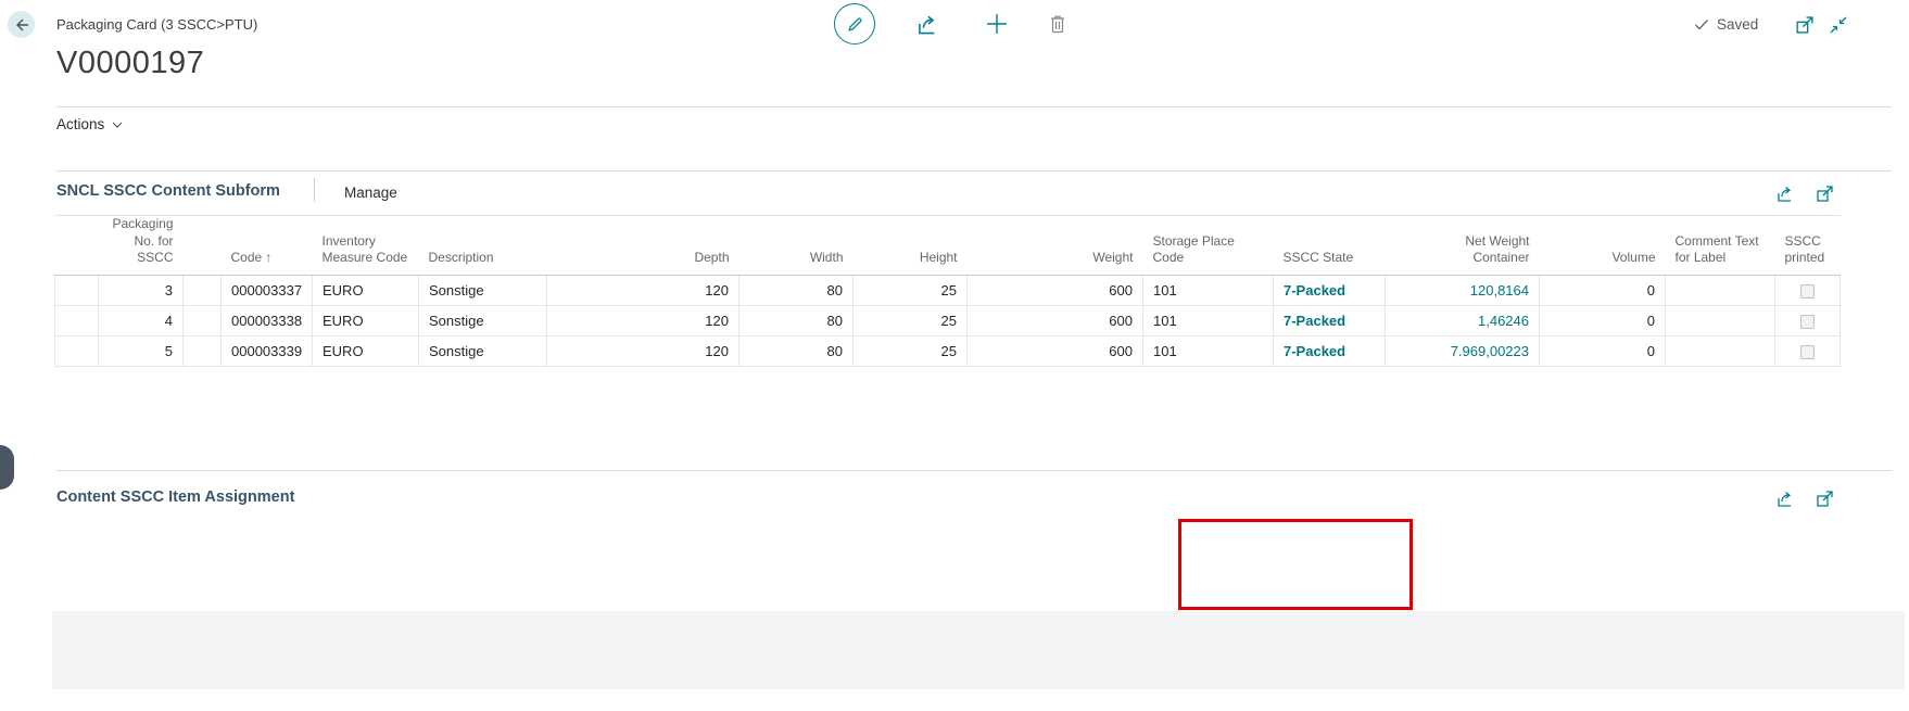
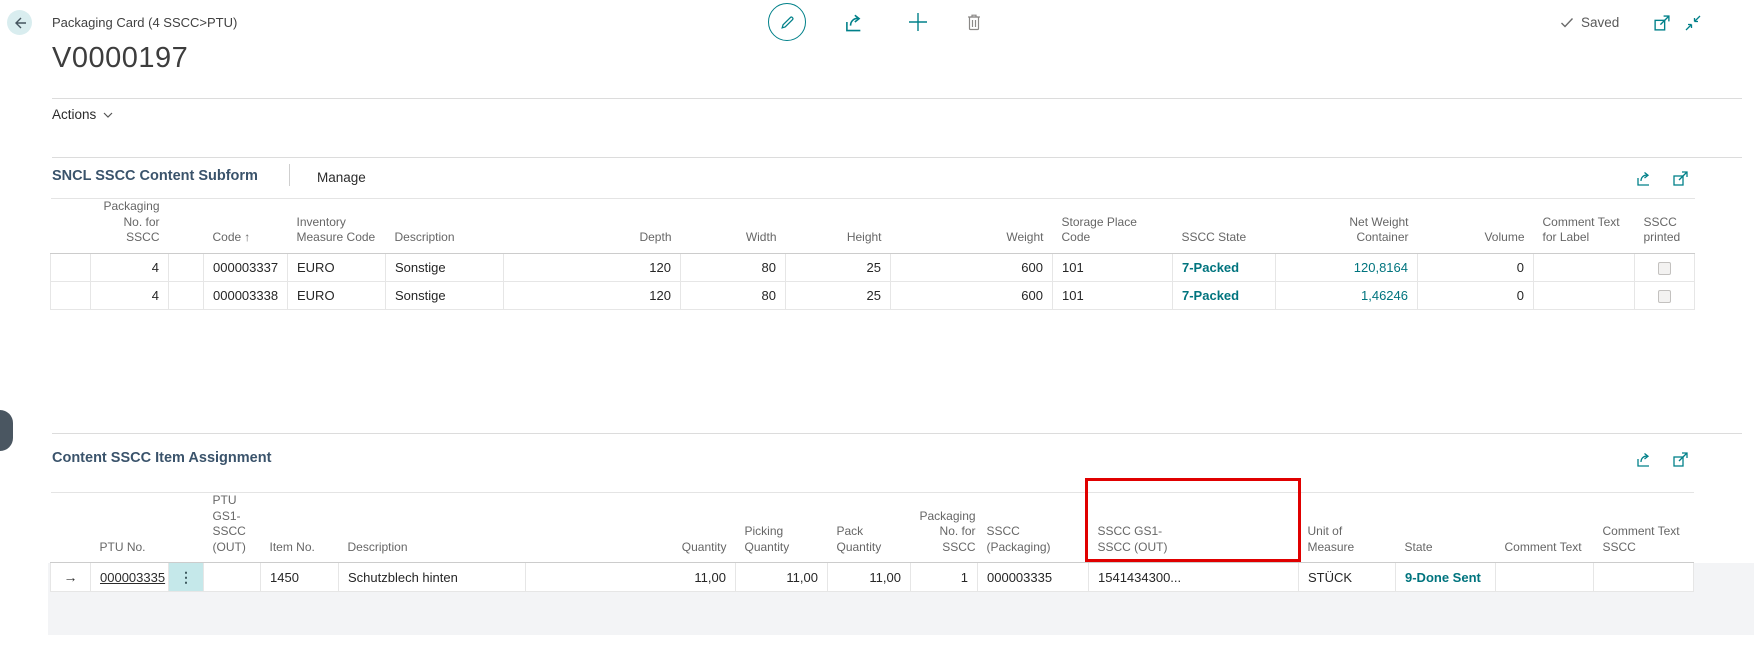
- Packaging Card (3 SSCC>PTU)
+ Packaging Card (4 SSCC>PTU)
  Saved
  V0000197
  Actions
  SNCL SSCC Content Subform
  Manage
  	Packaging No. for SSCC		Code ↑	Inventory Measure Code	Description	Depth	Width	Height	Weight	Storage Place Code	SSCC State	Net Weight Container	Volume	Comment Text for Label	SSCC printed
- 	3		000003337	EURO	Sonstige	120	80	25	600	101	7-Packed	120,8164	0
+ 	4		000003337	EURO	Sonstige	120	80	25	600	101	7-Packed	120,8164	0
  	4		000003338	EURO	Sonstige	120	80	25	600	101	7-Packed	1,46246	0
- 	5		000003339	EURO	Sonstige	120	80	25	600	101	7-Packed	7.969,00223	0
  Content SSCC Item Assignment
+ 	PTU No.		PTU GS1-SSCC (OUT)	Item No.	Description	Quantity	Picking Quantity	Pack Quantity	Packaging No. for SSCC	SSCC (Packaging)	SSCC GS1-SSCC (OUT)	Unit of Measure	State	Comment Text	Comment Text SSCC
+ →	000003335	⋮		1450	Schutzblech hinten	11,00	11,00	11,00	1	000003335	1541434300...	STÜCK	9-Done Sent
